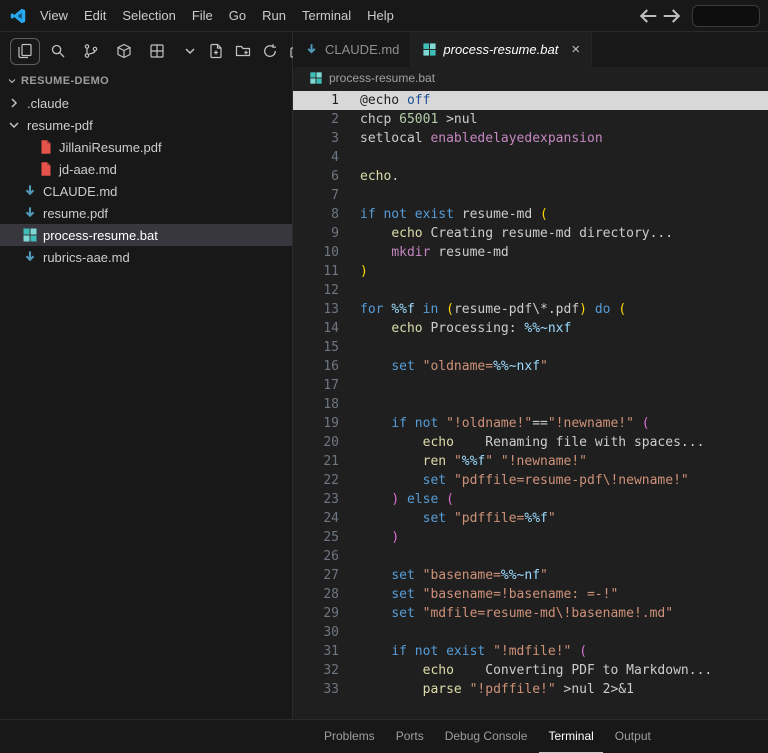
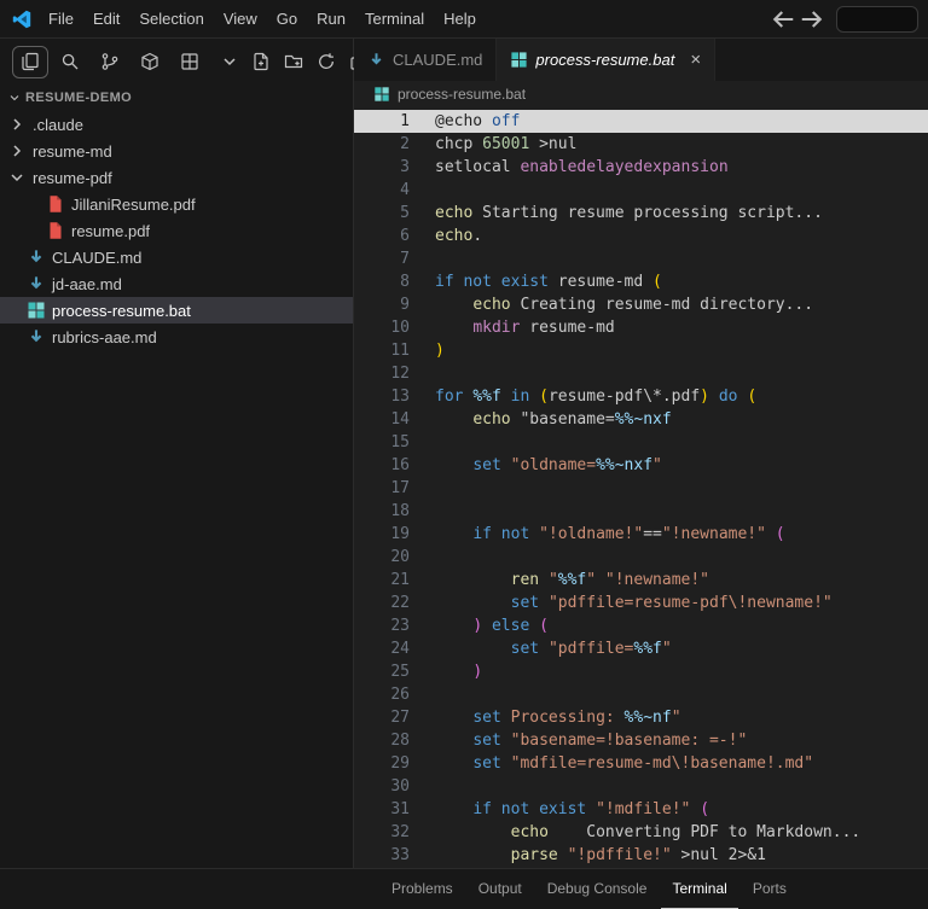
- View
+ File
  Edit
  Selection
- File
+ View
  Go
  Run
  Terminal
  Help
  RESUME-DEMO
  .claude
+ resume-md
  resume-pdf
  JillaniResume.pdf
- jd-aae.md
+ resume.pdf
  CLAUDE.md
- resume.pdf
+ jd-aae.md
  process-resume.bat
  rubrics-aae.md
  CLAUDE.md
  process-resume.bat
  ×
  process-resume.bat
  1
  @echo off
  2
  chcp 65001 >nul
  3
  setlocal enabledelayedexpansion
  4
+ 5
+ echo Starting resume processing script...
  6
  echo.
  7
  8
  if not exist resume-md (
  9
  echo Creating resume-md directory...
  10
  mkdir resume-md
  11
  )
  12
  13
  for %%f in (resume-pdf\*.pdf) do (
  14
- echo Processing: %%~nxf
+ echo "basename=%%~nxf
  15
  16
  set "oldname=%%~nxf"
  17
  18
  19
  if not "!oldname!"=="!newname!" (
  20
- echo Renaming file with spaces...
  21
  ren "%%f" "!newname!"
  22
  set "pdffile=resume-pdf\!newname!"
  23
  ) else (
  24
  set "pdffile=%%f"
  25
  )
  26
  27
- set "basename=%%~nf"
+ set Processing: %%~nf"
  28
  set "basename=!basename: =-!"
  29
  set "mdfile=resume-md\!basename!.md"
  30
  31
  if not exist "!mdfile!" (
  32
  echo Converting PDF to Markdown...
  33
  parse "!pdffile!" >nul 2>&1
  Problems
- Ports
+ Output
  Debug Console
  Terminal
- Output
+ Ports
